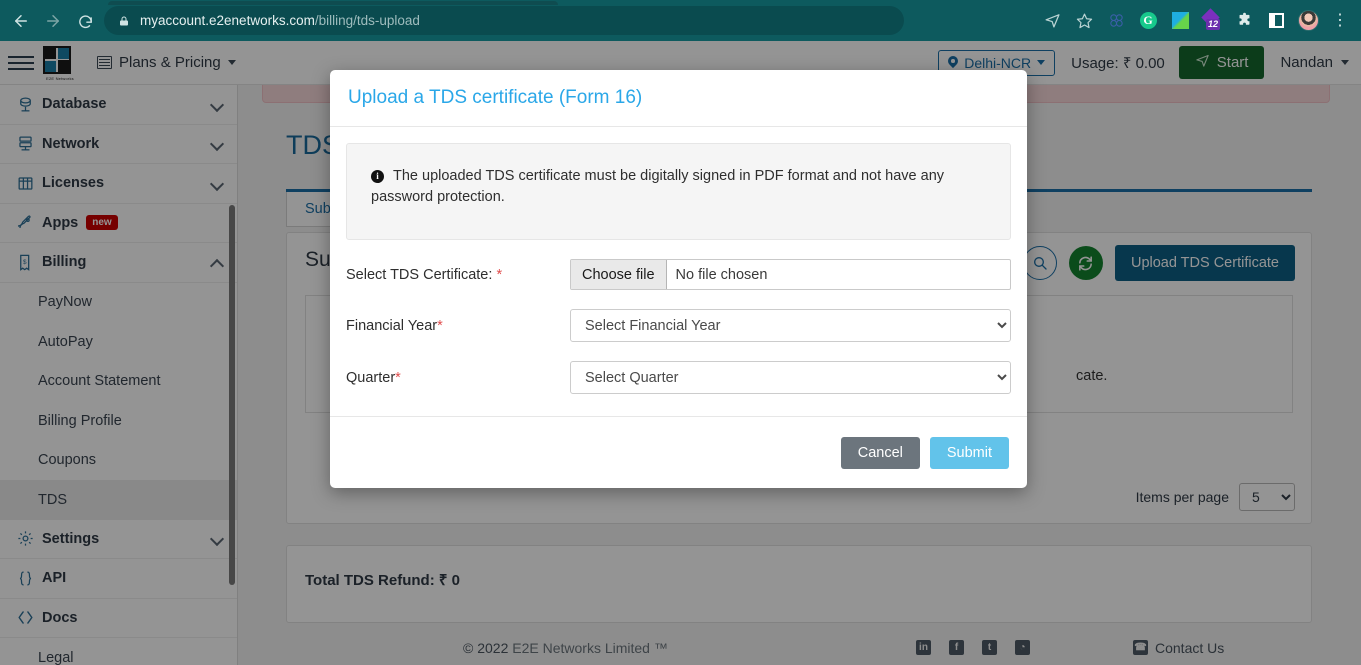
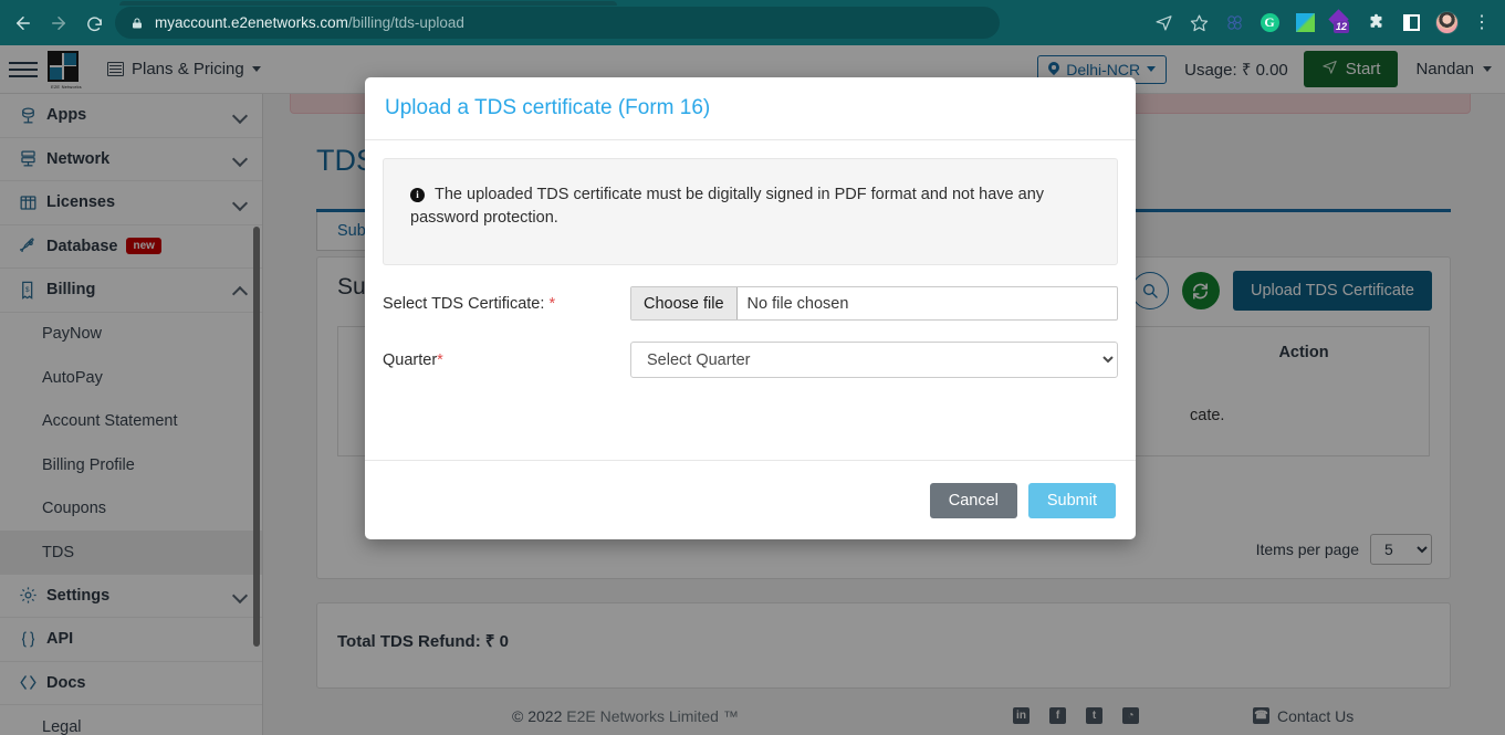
  myaccount.e2enetworks.com/billing/tds-upload
  G
  12
  ⋮
  Plans & Pricing
  Delhi-NCR
  Usage: ₹ 0.00
  Start
  Nandan
- Database
+ Apps
  Network
  Licenses
- Apps
+ Database
  new
  Billing
  PayNow
  AutoPay
  Account Statement
  Billing Profile
  Coupons
  TDS
  Settings
  API
  Docs
  Legal
  Sub
  Su
  Upload TDS Certificate
+ Action
  cate.
  Items per page
  5
  Total TDS Refund: ₹ 0
  © 2022 E2E Networks Limited ™
  in
  f
  t
  ◔
  ☎
  Contact Us
  Upload a TDS certificate (Form 16)
  i The uploaded TDS certificate must be digitally signed in PDF format and not have any password protection.
  Select TDS Certificate: *
  Choose file
  No file chosen
- Financial Year*
- Select Financial Year
  Quarter*
  Select Quarter
  Cancel
  Submit
